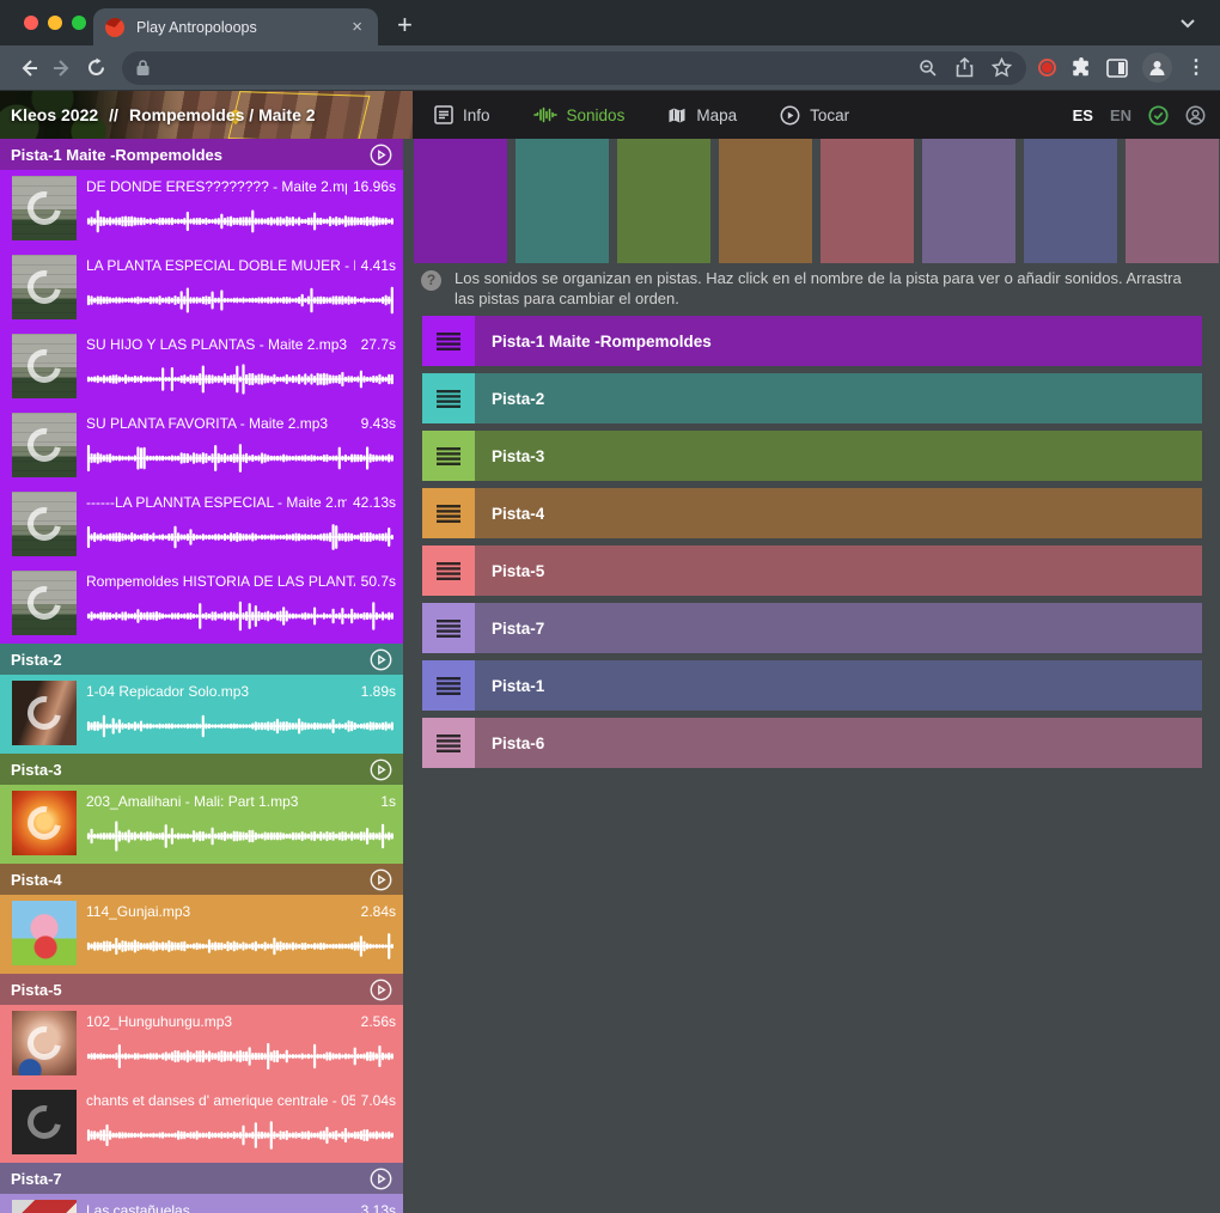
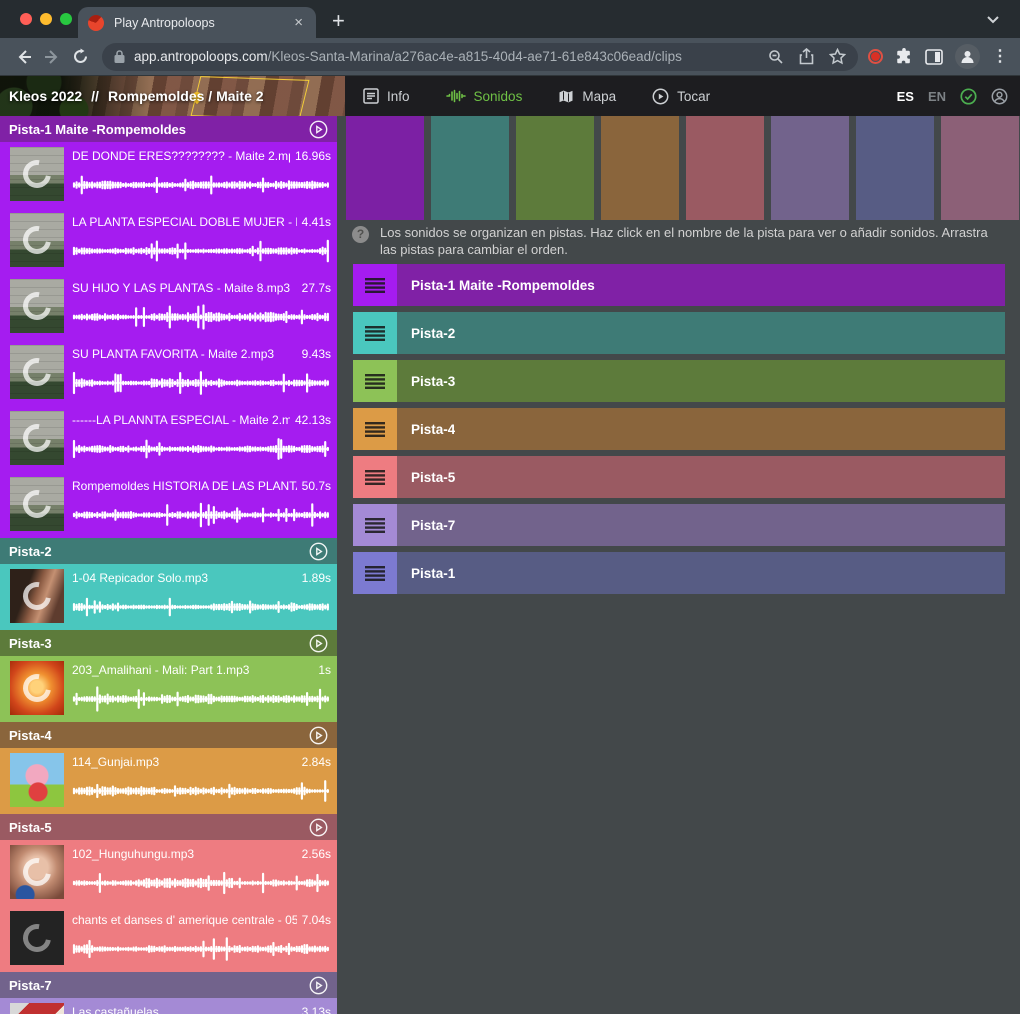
  Play Antropoloops
  ×
  +
+ app.antropoloops.com/Kleos-Santa-Marina/a276ac4e-a815-40d4-ae71-61e843c06ead/clips
  ⋮
  Kleos 2022
  //
  Rompemoldes / Maite 2
  Info
  Sonidos
  Mapa
  Tocar
  ES
  EN
  Pista-1 Maite -Rompemoldes
  DE DONDE ERES???????? - Maite 2.m
  16.96s
  LA PLANTA ESPECIAL DOBLE MUJER -
  4.41s
- SU HIJO Y LAS PLANTAS - Maite 2.mp3
+ SU HIJO Y LAS PLANTAS - Maite 8.mp3
  27.7s
  SU PLANTA FAVORITA - Maite 2.mp3
  9.43s
  ------LA PLANNTA ESPECIAL - Maite 2.m
  42.13s
  Rompemoldes HISTORIA DE LAS PLANT
  50.7s
  Pista-2
  1-04 Repicador Solo.mp3
  1.89s
  Pista-3
  203_Amalihani - Mali: Part 1.mp3
  1s
  Pista-4
  114_Gunjai.mp3
  2.84s
  Pista-5
  102_Hunguhungu.mp3
  2.56s
  chants et danses d' amerique centrale - 05
  7.04s
  Pista-7
  Las castañuelas
  3.13s
  ?
  Los sonidos se organizan en pistas. Haz click en el nombre de la pista para ver o añadir sonidos. Arrastra las pistas para cambiar el orden.
  Pista-1 Maite -Rompemoldes
  Pista-2
  Pista-3
  Pista-4
  Pista-5
  Pista-7
  Pista-1
- Pista-6
